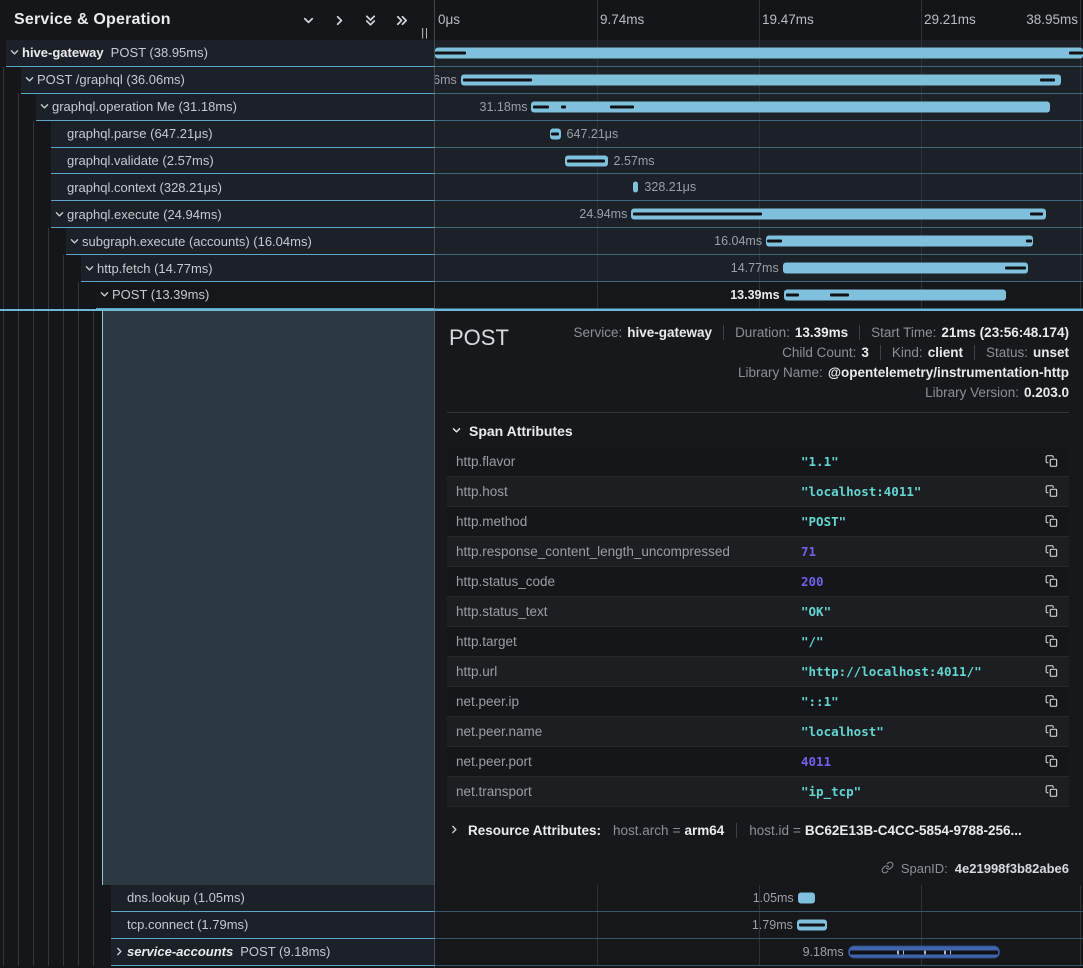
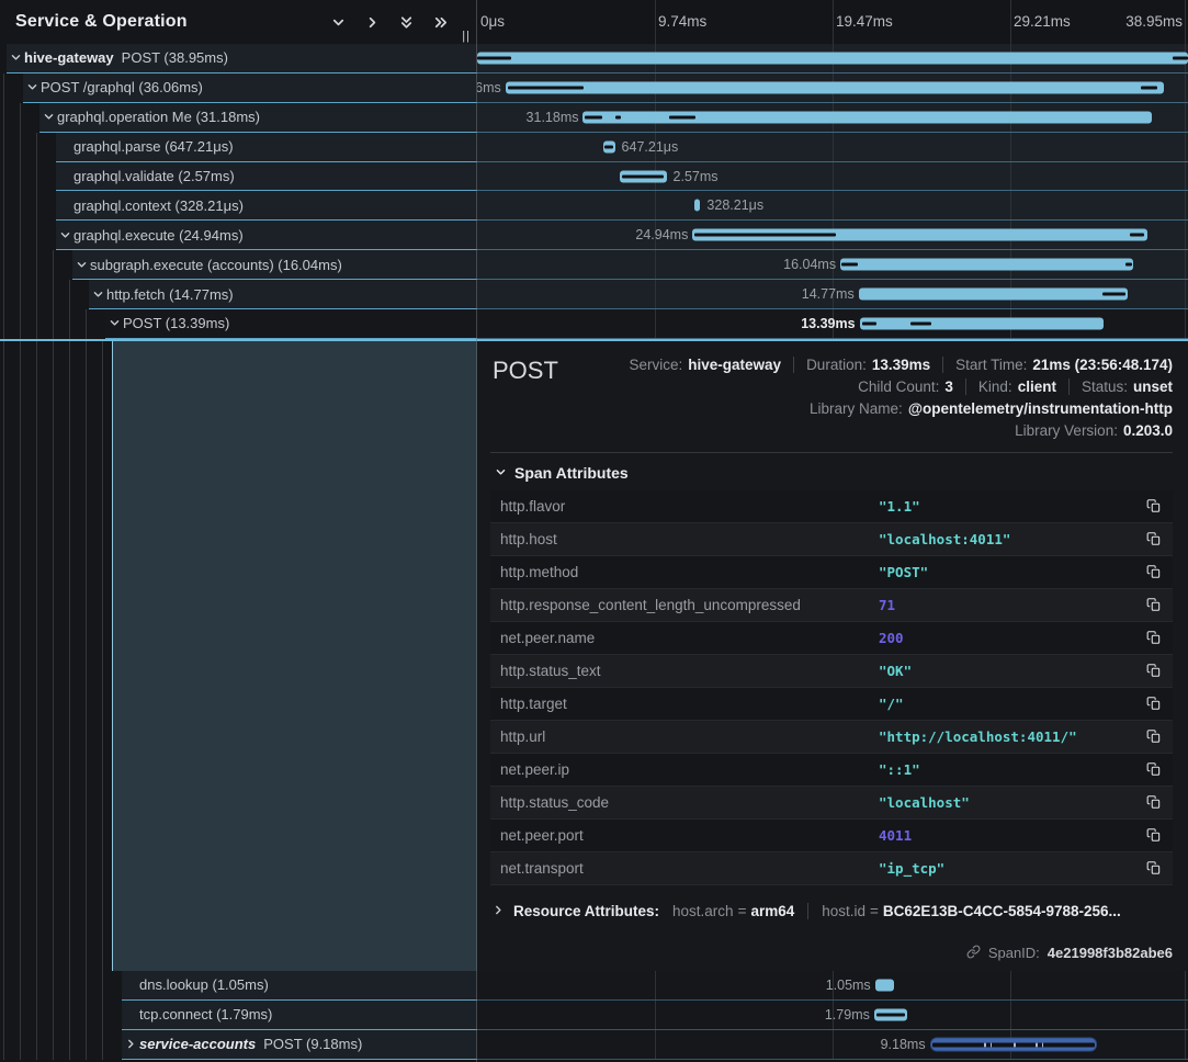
  Service & Operation
  ||
  0μs
  9.74ms
  19.47ms
  29.21ms
  38.95ms
  hive-gateway
  POST (38.95ms)
  POST /graphql (36.06ms)
  graphql.operation Me (31.18ms)
  31.18ms
  graphql.parse (647.21μs)
  647.21μs
  graphql.validate (2.57ms)
  2.57ms
  graphql.context (328.21μs)
  328.21μs
  graphql.execute (24.94ms)
  24.94ms
  subgraph.execute (accounts) (16.04ms)
  16.04ms
  http.fetch (14.77ms)
  14.77ms
  POST (13.39ms)
  13.39ms
  POST
  Service: hive-gateway
  Duration: 13.39ms
  Start Time: 21ms (23:56:48.174)
  Child Count: 3
  Kind: client
  Status: unset
  Library Name: @opentelemetry/instrumentation-http
  Library Version: 0.203.0
  Span Attributes
  http.flavor
  "1.1"
  http.host
  "localhost:4011"
  http.method
  "POST"
  http.response_content_length_uncompressed
  71
- http.status_code
+ net.peer.name
  200
  http.status_text
  "OK"
  http.target
  "/"
  http.url
  "http://localhost:4011/"
  net.peer.ip
  "::1"
- net.peer.name
+ http.status_code
  "localhost"
  net.peer.port
  4011
  net.transport
  "ip_tcp"
  Resource Attributes:
  host.arch = arm64
  host.id = BC62E13B-C4CC-5854-9788-256...
  SpanID:
  4e21998f3b82abe6
  dns.lookup (1.05ms)
  1.05ms
  tcp.connect (1.79ms)
  1.79ms
  service-accounts
  POST (9.18ms)
  9.18ms
